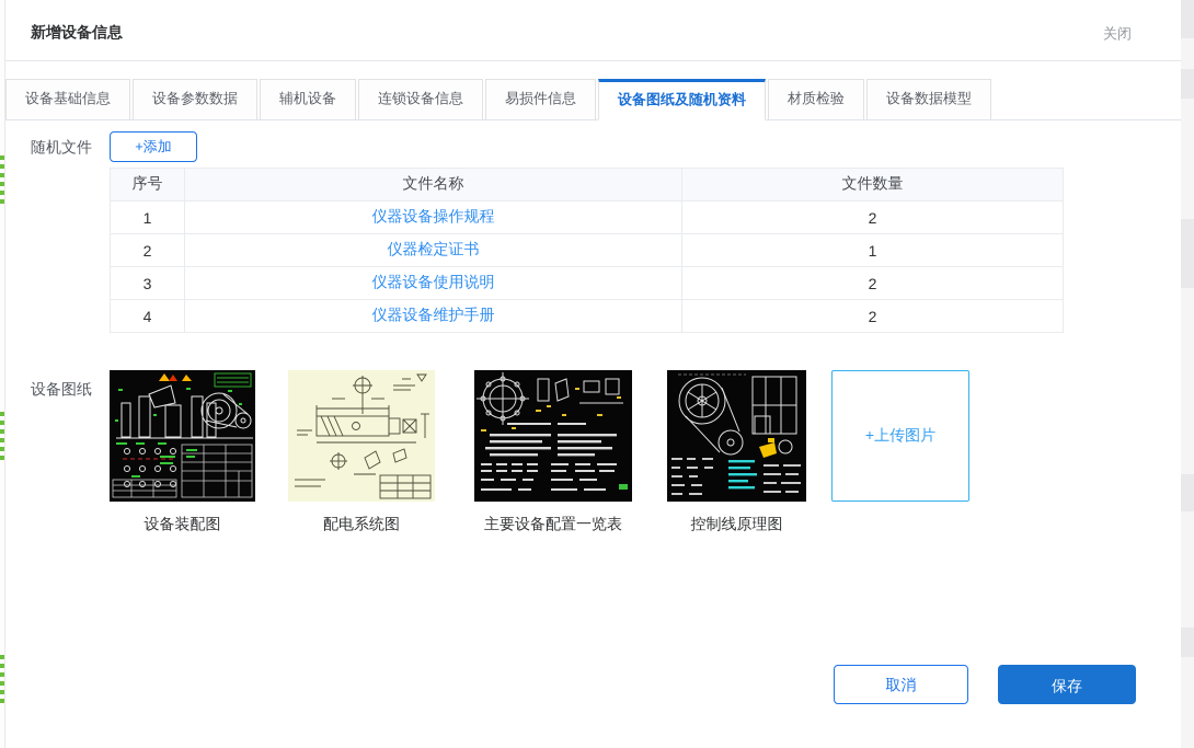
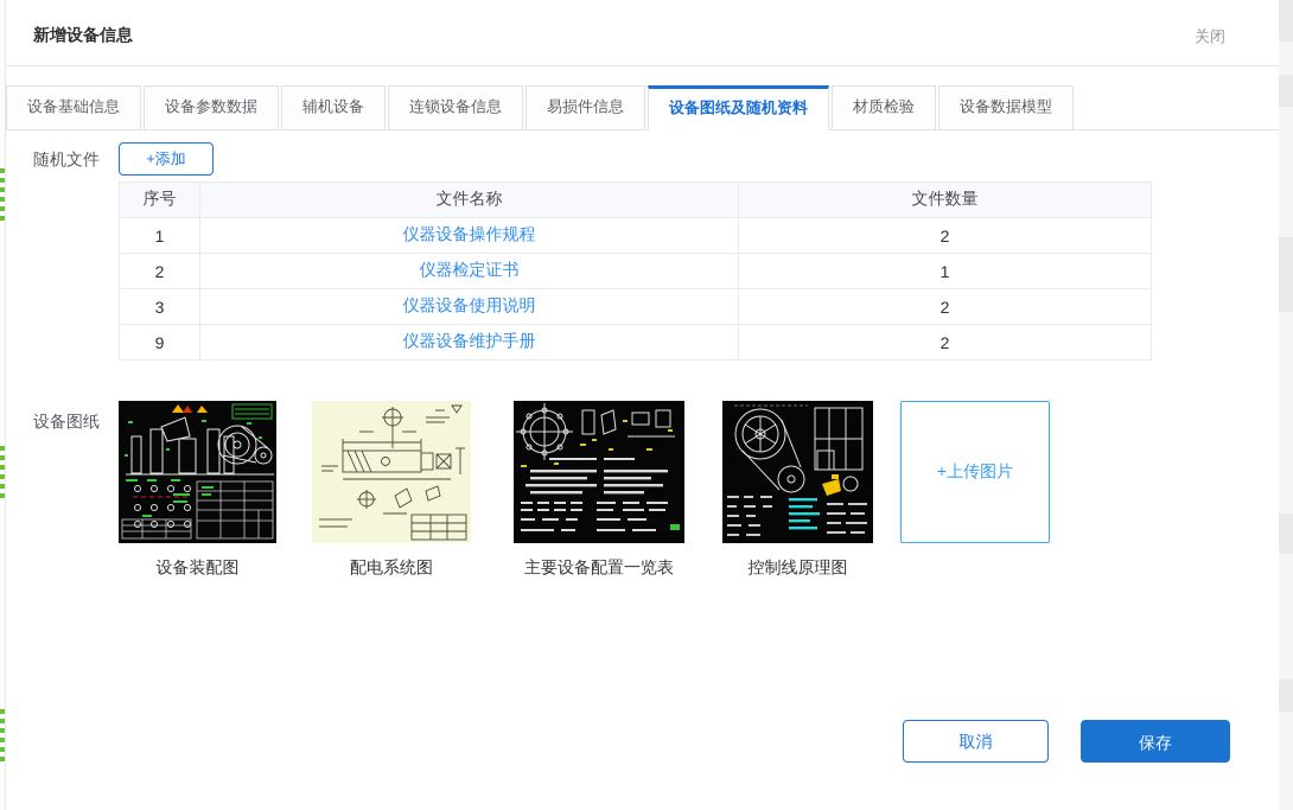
  新增设备信息
  关闭
  设备基础信息
  设备参数数据
  辅机设备
  连锁设备信息
  易损件信息
  设备图纸及随机资料
  材质检验
  设备数据模型
  随机文件
  +添加
  序号	文件名称	文件数量
  1	仪器设备操作规程	2
  2	仪器检定证书	1
  3	仪器设备使用说明	2
- 4	仪器设备维护手册	2
+ 9	仪器设备维护手册	2
  设备图纸
  +上传图片
  设备装配图
  配电系统图
  主要设备配置一览表
  控制线原理图
  取消
  保存
